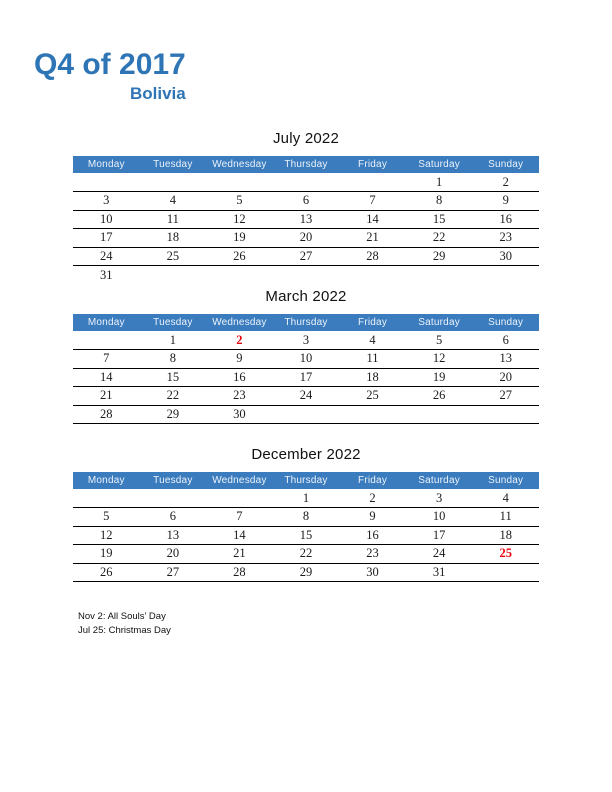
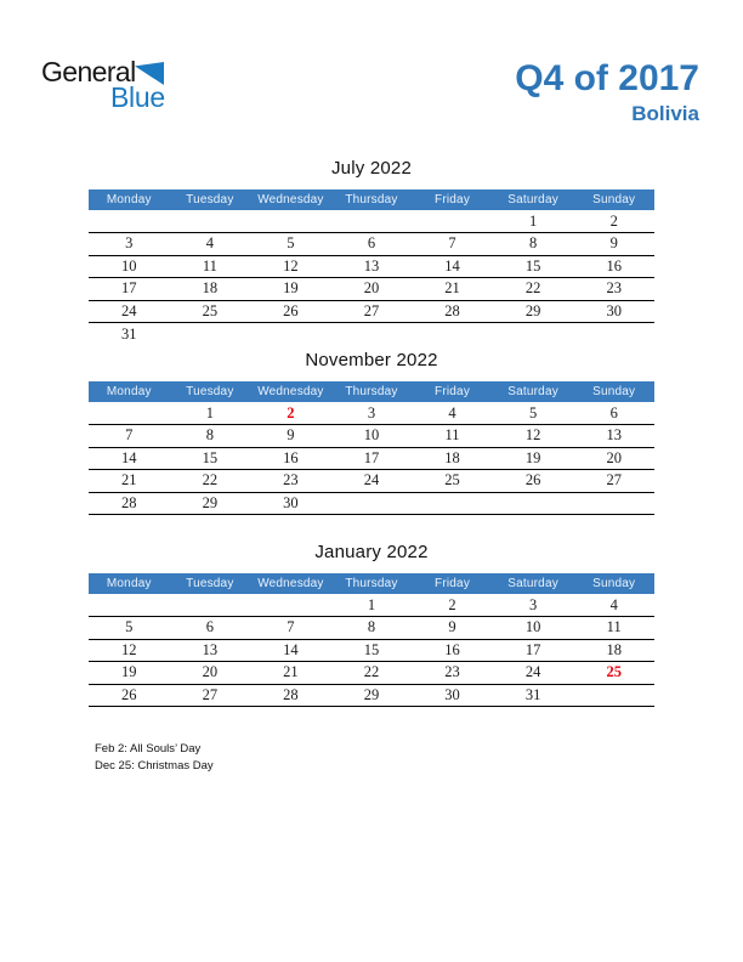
+ General
+ Blue
  Q4 of 2017
  Bolivia
  July 2022
  Monday	Tuesday	Wednesday	Thursday	Friday	Saturday	Sunday
  					1	2
  3	4	5	6	7	8	9
  10	11	12	13	14	15	16
  17	18	19	20	21	22	23
  24	25	26	27	28	29	30
  31
- March 2022
+ November 2022
  Monday	Tuesday	Wednesday	Thursday	Friday	Saturday	Sunday
  	1	2	3	4	5	6
  7	8	9	10	11	12	13
  14	15	16	17	18	19	20
  21	22	23	24	25	26	27
  28	29	30
- December 2022
+ January 2022
  Monday	Tuesday	Wednesday	Thursday	Friday	Saturday	Sunday
  			1	2	3	4
  5	6	7	8	9	10	11
  12	13	14	15	16	17	18
  19	20	21	22	23	24	25
  26	27	28	29	30	31
- Nov 2: All Souls’ Day
+ Feb 2: All Souls’ Day
- Jul 25: Christmas Day
+ Dec 25: Christmas Day
